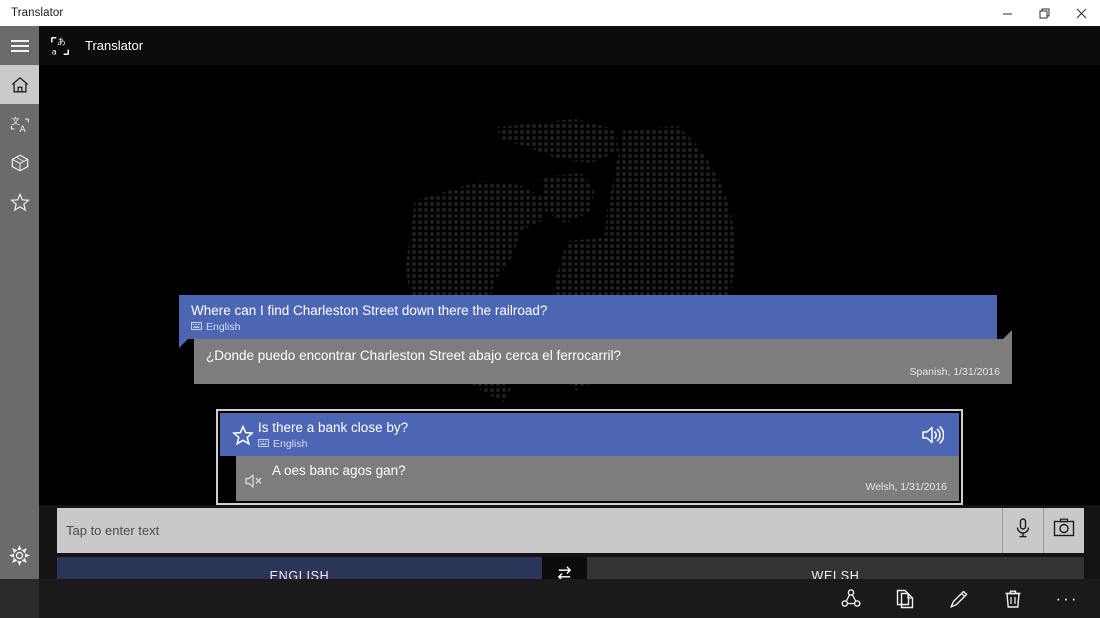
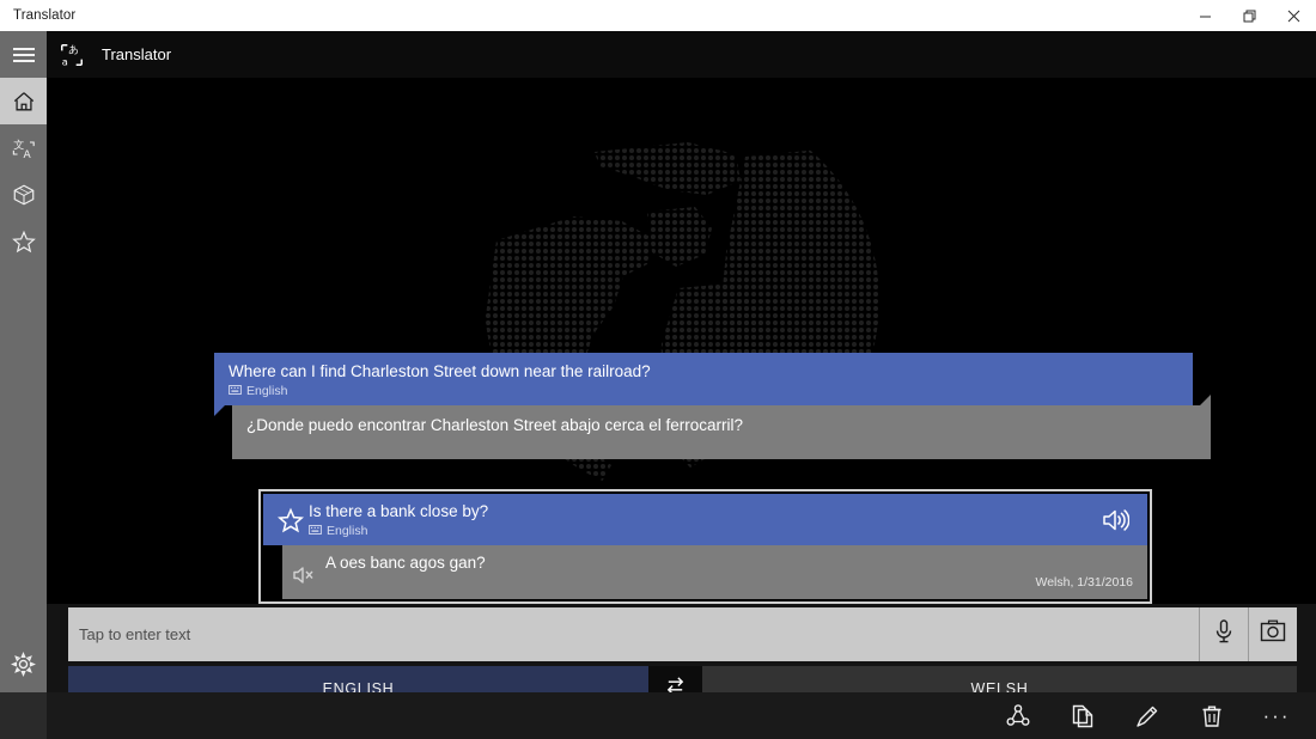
  Translator
  文
  A
  あ
  a
  Translator
- Where can I find Charleston Street down there the railroad?
+ Where can I find Charleston Street down near the railroad?
  English
  ¿Donde puedo encontrar Charleston Street abajo cerca el ferrocarril?
- Spanish, 1/31/2016
  Is there a bank close by?
  English
  A oes banc agos gan?
  Welsh, 1/31/2016
  Tap to enter text
  ENGLISH
  WELSH
  ···
